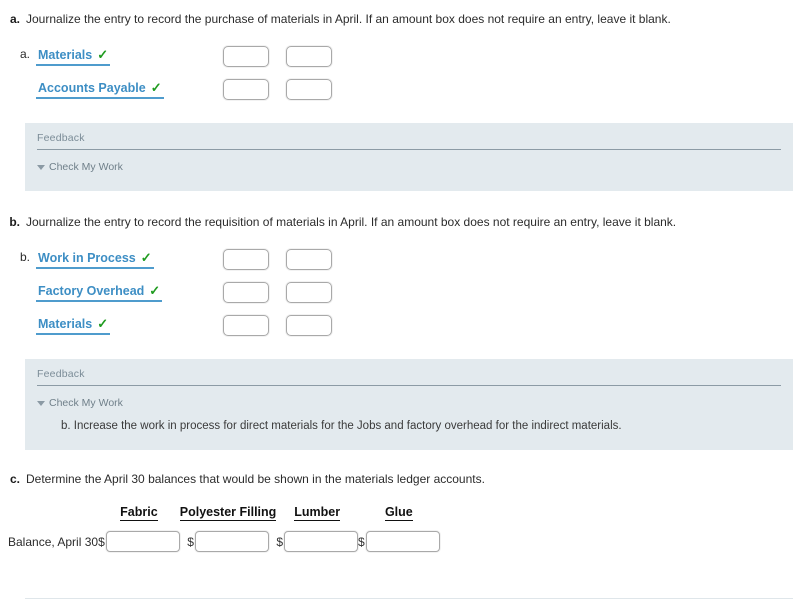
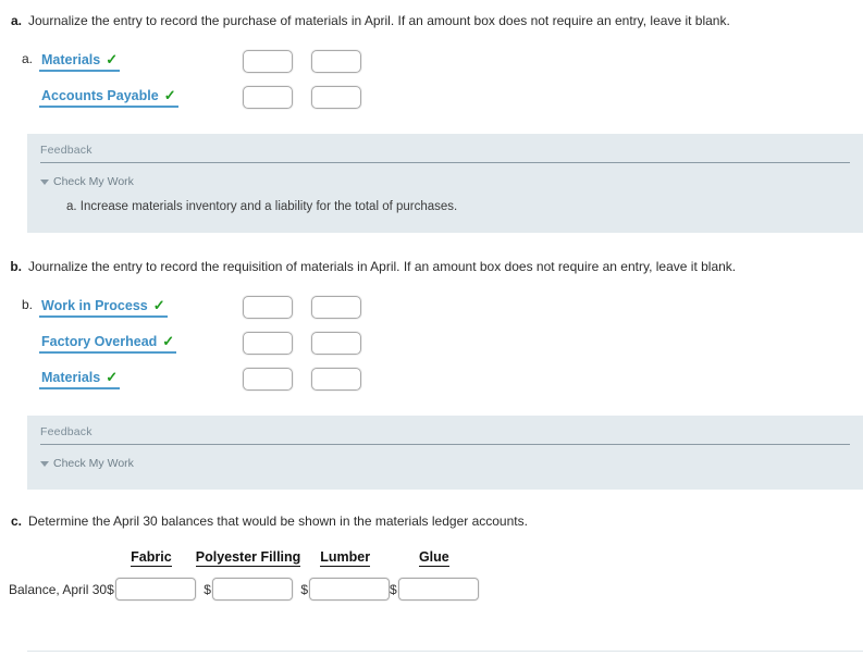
  a.
  Journalize the entry to record the purchase of materials in April. If an amount box does not require an entry, leave it blank.
  a.
  Materials
  ✓
  Accounts Payable
  ✓
  Feedback
  Check My Work
+ a. Increase materials inventory and a liability for the total of purchases.
  b.
  Journalize the entry to record the requisition of materials in April. If an amount box does not require an entry, leave it blank.
  b.
  Work in Process
  ✓
  Factory Overhead
  ✓
  Materials
  ✓
  Feedback
  Check My Work
- b. Increase the work in process for direct materials for the Jobs and factory overhead for the indirect materials.
  c.
  Determine the April 30 balances that would be shown in the materials ledger accounts.
  	Fabric	Polyester Filling	Lumber	Glue
  Balance, April 30	$	$	$	$
